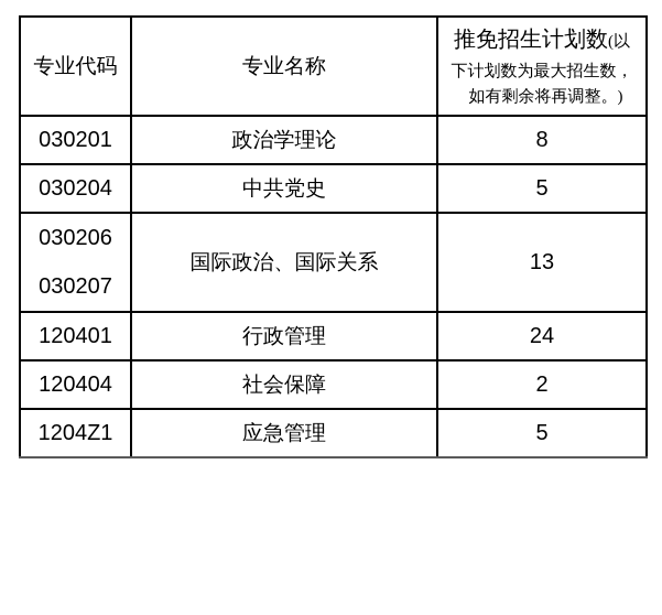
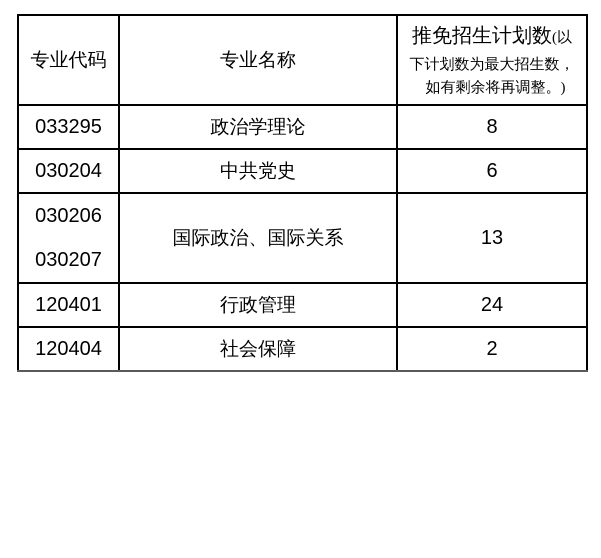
  专业代码	专业名称	推免招生计划数(以 下计划数为最大招生数， 如有剩余将再调整。)
- 030201	政治学理论	8
+ 033295	政治学理论	8
- 030204	中共党史	5
+ 030204	中共党史	6
  030206 030207	国际政治、国际关系	13
  120401	行政管理	24
  120404	社会保障	2
- 1204Z1	应急管理	5
